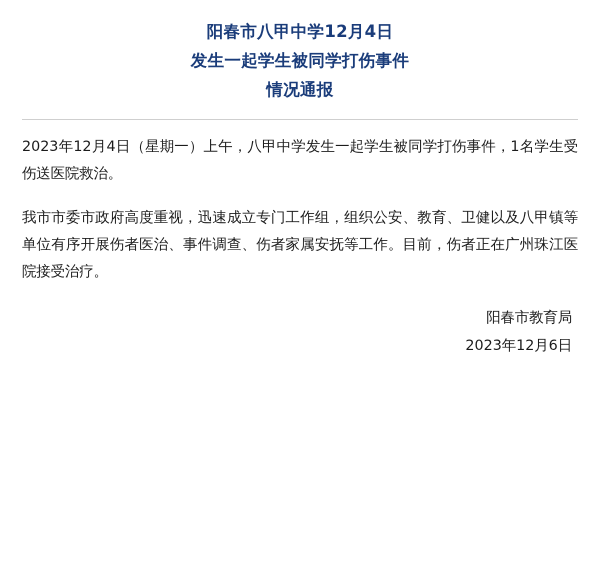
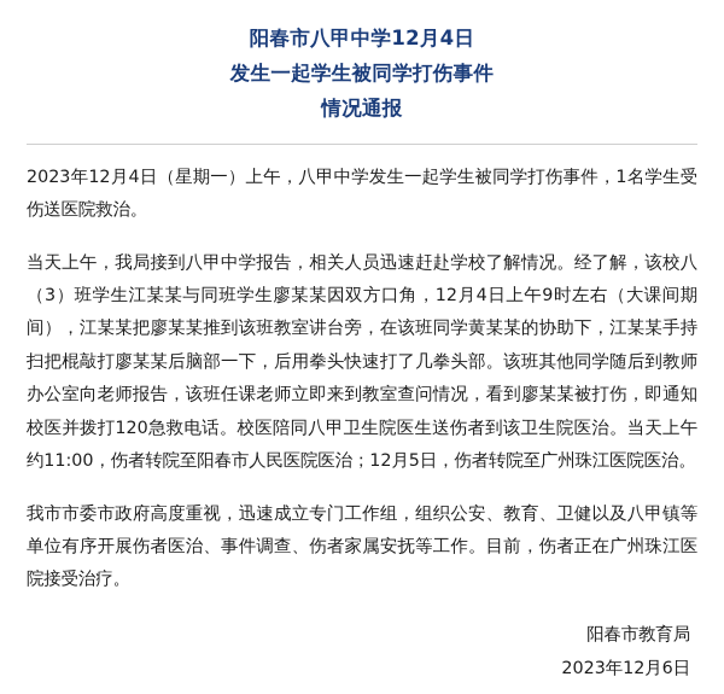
  阳春市八甲中学12月4日
  发生一起学生被同学打伤事件
  情况通报
  2023年12月4日（星期一）上午，八甲中学发生一起学生被同学打伤事件，1名学生受伤送医院救治。
+ 当天上午，我局接到八甲中学报告，相关人员迅速赶赴学校了解情况。经了解，该校八（3）班学生江某某与同班学生廖某某因双方口角，12月4日上午9时左右（大课间期间），江某某把廖某某推到该班教室讲台旁，在该班同学黄某某的协助下，江某某手持扫把棍敲打廖某某后脑部一下，后用拳头快速打了几拳头部。该班其他同学随后到教师办公室向老师报告，该班任课老师立即来到教室查问情况，看到廖某某被打伤，即通知校医并拨打120急救电话。校医陪同八甲卫生院医生送伤者到该卫生院医治。当天上午约11:00，伤者转院至阳春市人民医院医治；12月5日，伤者转院至广州珠江医院医治。
  我市市委市政府高度重视，迅速成立专门工作组，组织公安、教育、卫健以及八甲镇等单位有序开展伤者医治、事件调查、伤者家属安抚等工作。目前，伤者正在广州珠江医院接受治疗。
  阳春市教育局
  2023年12月6日
